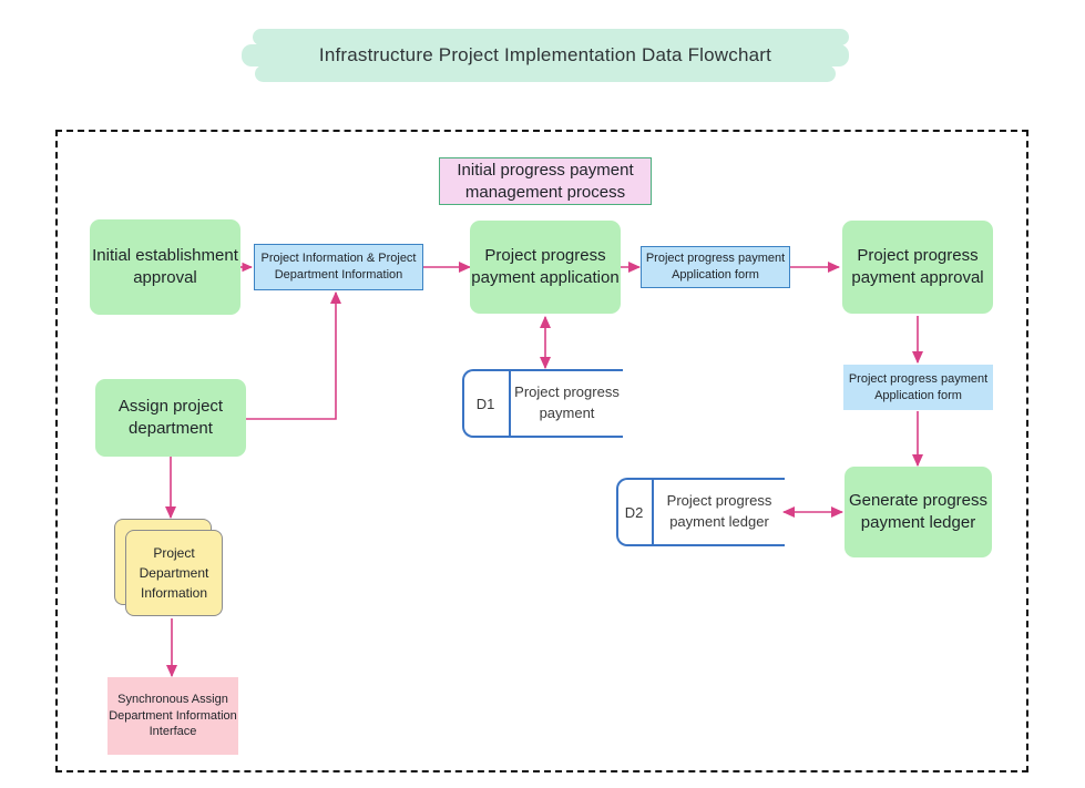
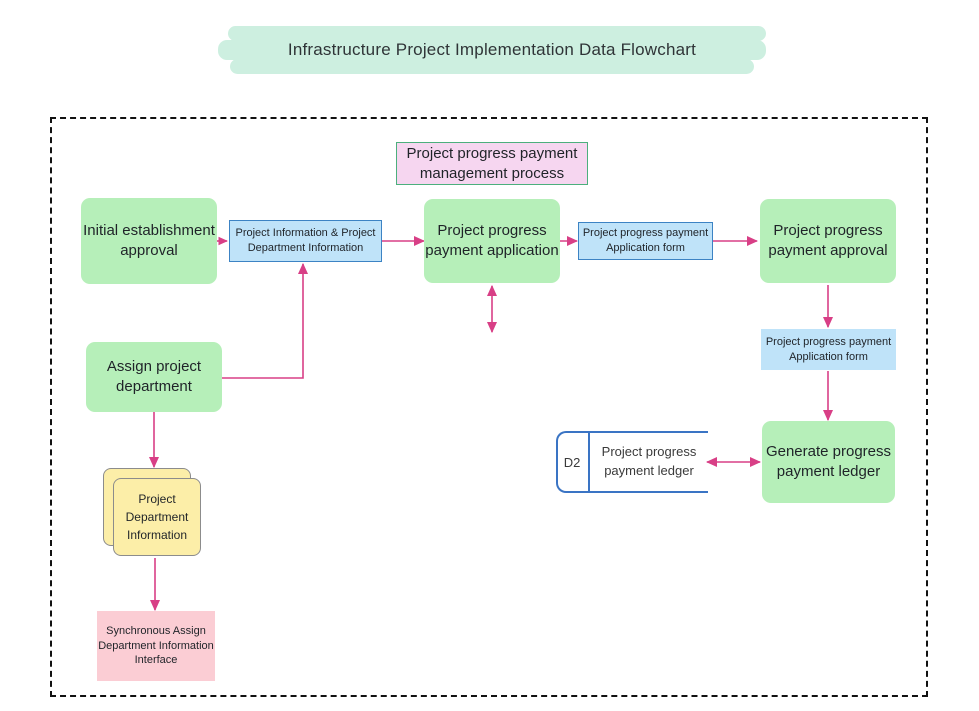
  Infrastructure Project Implementation Data Flowchart
- Initial progress payment management process
+ Project progress payment management process
  Initial establishment approval
  Assign project department
  Project progress payment application
  Project progress payment approval
  Generate progress payment ledger
  Project Information & Project Department Information
  Project progress payment Application form
  Project progress payment Application form
  Project Department Information
  Synchronous Assign Department Information Interface
- D1
- Project progress payment
  D2
  Project progress payment ledger
